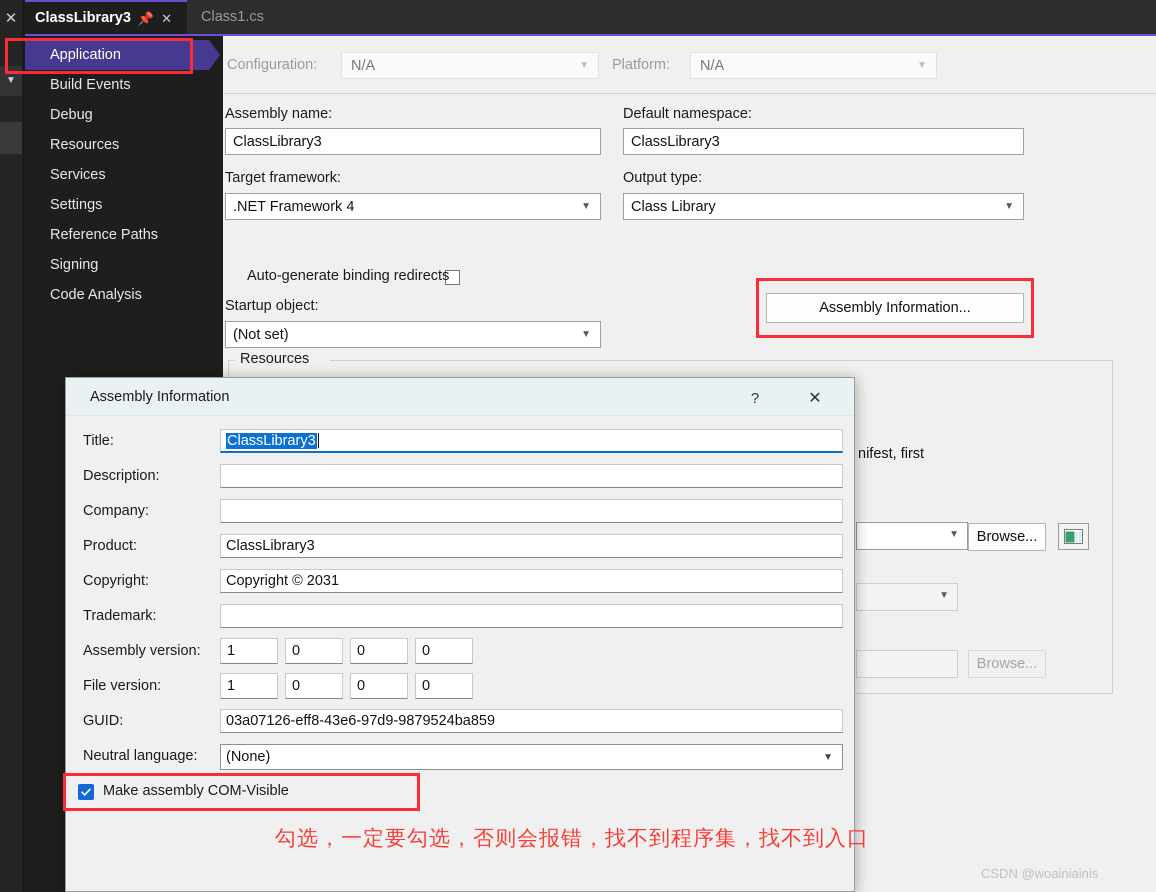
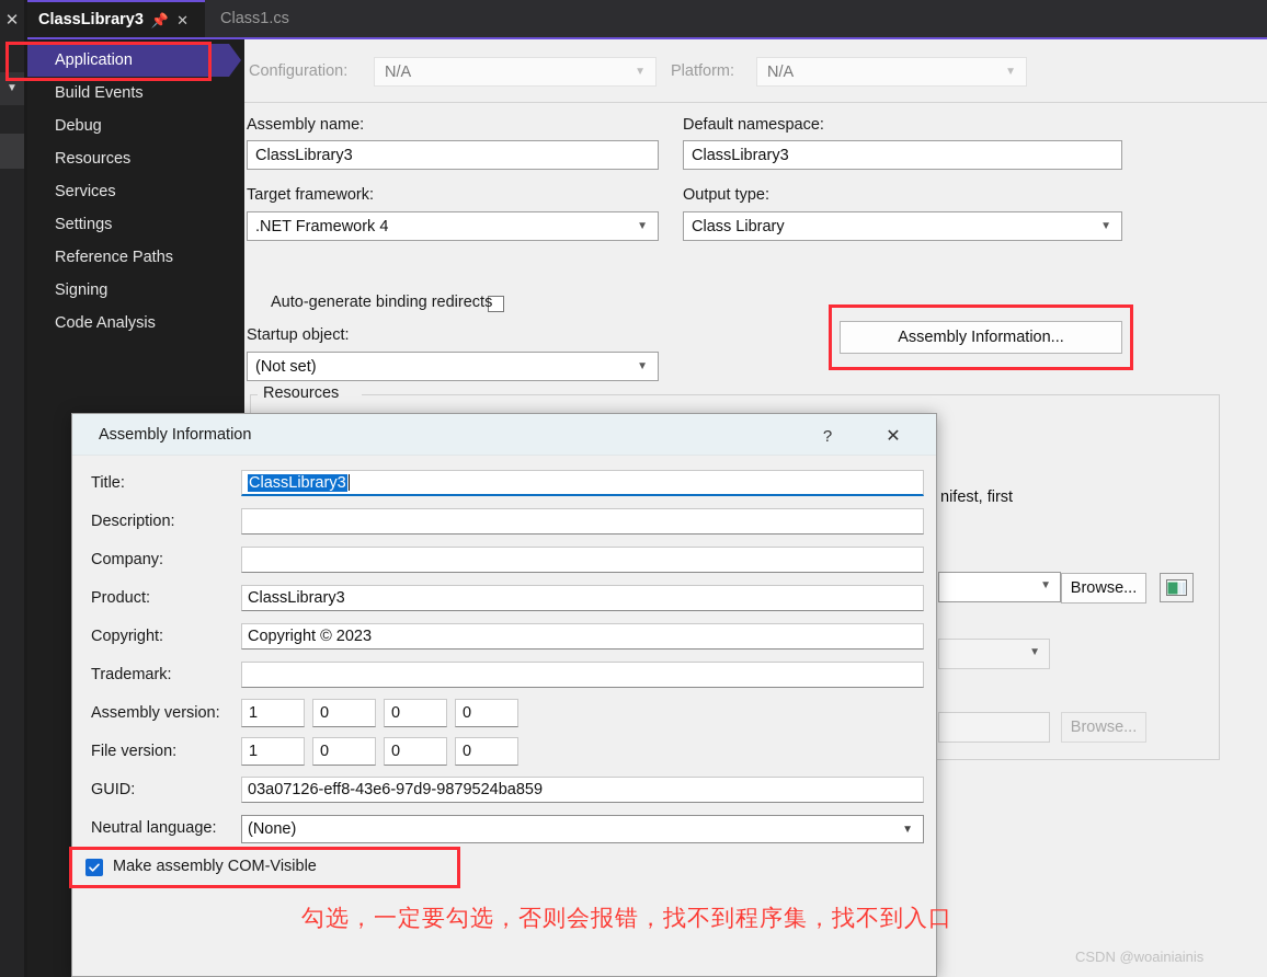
  ✕
  ▼
  ClassLibrary3
  📌
  ✕
  Class1.cs
  Application
  Build Events
  Debug
  Resources
  Services
  Settings
  Reference Paths
  Signing
  Code Analysis
  Configuration:
  N/A
  ▼
  Platform:
  N/A
  ▼
  Assembly name:
  ClassLibrary3
  Default namespace:
  ClassLibrary3
  Target framework:
  .NET Framework 4
  ▼
  Output type:
  Class Library
  ▼
  Auto-generate binding redirects
  Startup object:
  (Not set)
  ▼
  Assembly Information...
  Resources
  nifest, first
  ▼
  Browse...
  ▼
  Browse...
  Assembly Information
  ?
  ✕
  Title:
  ClassLibrary3
  Description:
  Company:
  Product:
  ClassLibrary3
  Copyright:
- Copyright © 2031
+ Copyright © 2023
  Trademark:
  Assembly version:
  1
  0
  0
  0
  File version:
  1
  0
  0
  0
  GUID:
  03a07126-eff8-43e6-97d9-9879524ba859
  Neutral language:
  (None)
  ▼
  Make assembly COM-Visible
  勾选，一定要勾选，否则会报错，找不到程序集，找不到入口
  CSDN @woainiainis
